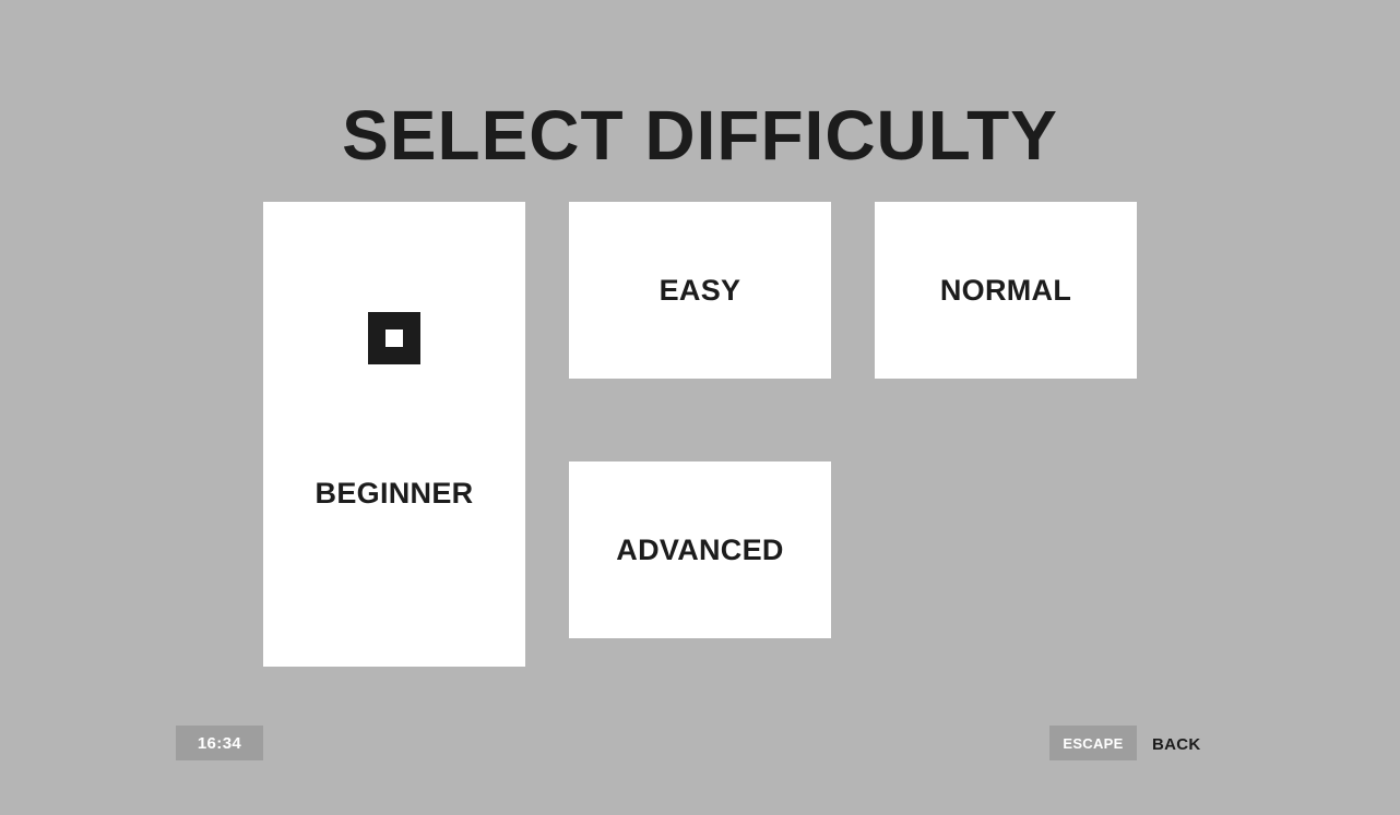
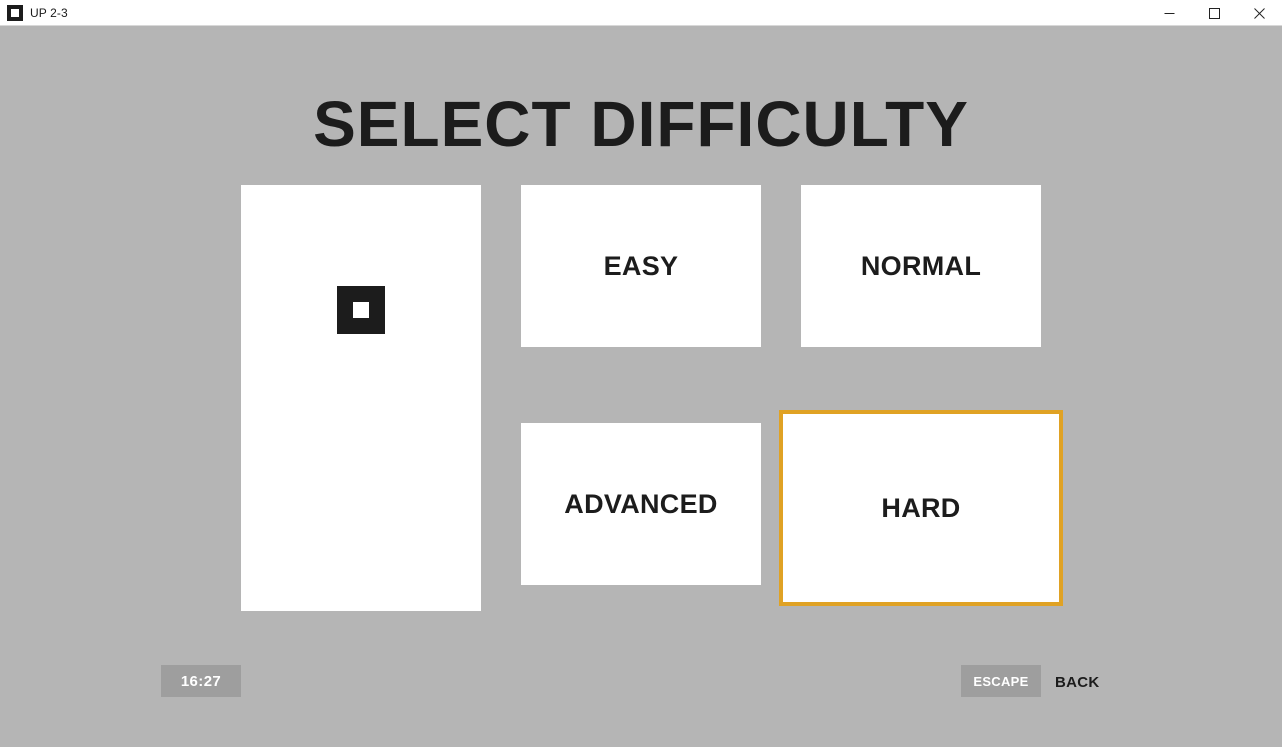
+ UP 2-3
  SELECT DIFFICULTY
- BEGINNER
  EASY
  NORMAL
  ADVANCED
+ HARD
- 16:34
+ 16:27
  ESCAPE
  BACK
